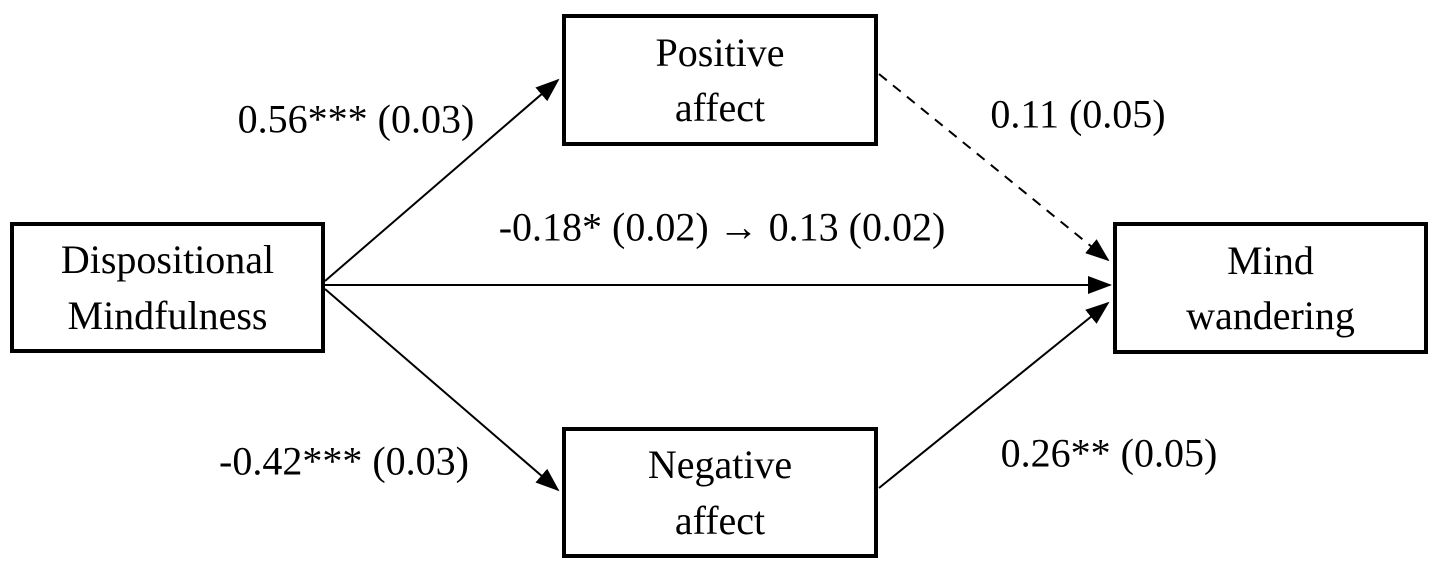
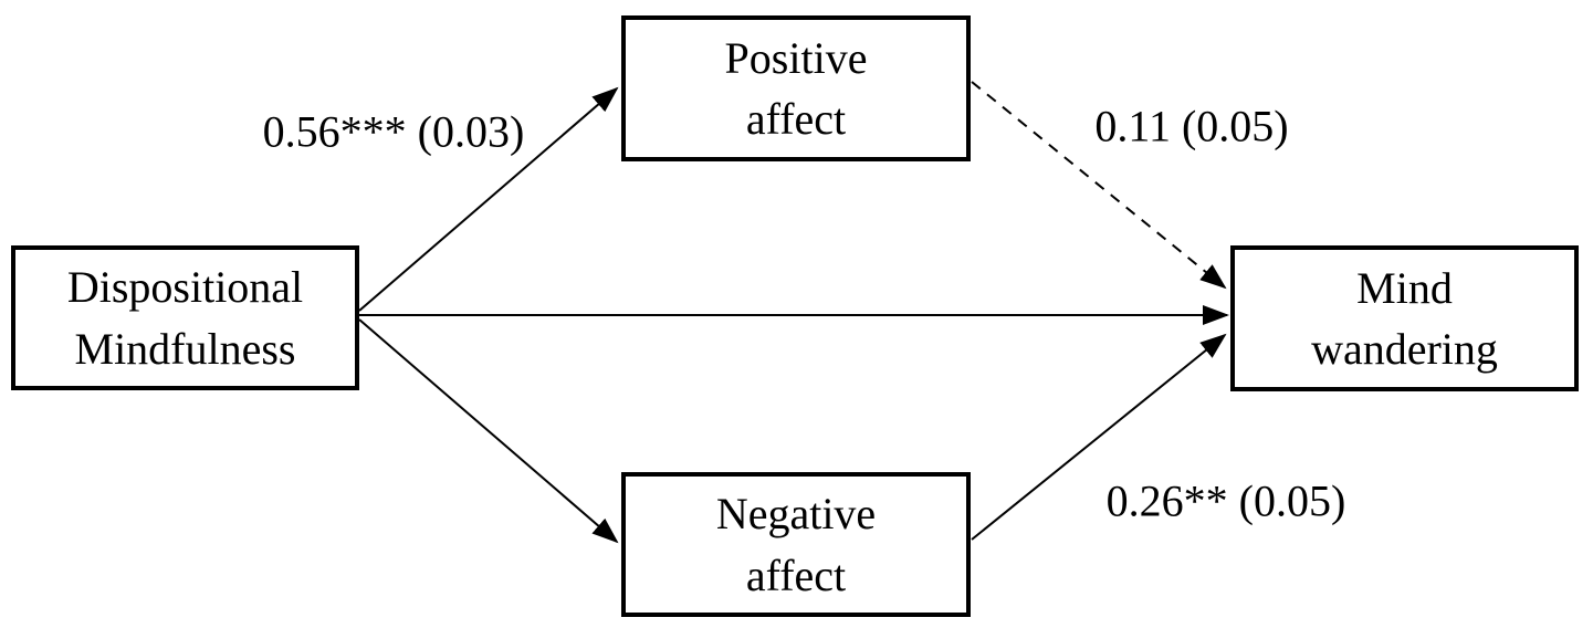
  Dispositional
  Mindfulness
  Positive
  affect
  Negative
  affect
  Mind
  wandering
  0.56*** (0.03)
  0.11 (0.05)
- -0.18* (0.02) → 0.13 (0.02)
- -0.42*** (0.03)
  0.26** (0.05)
